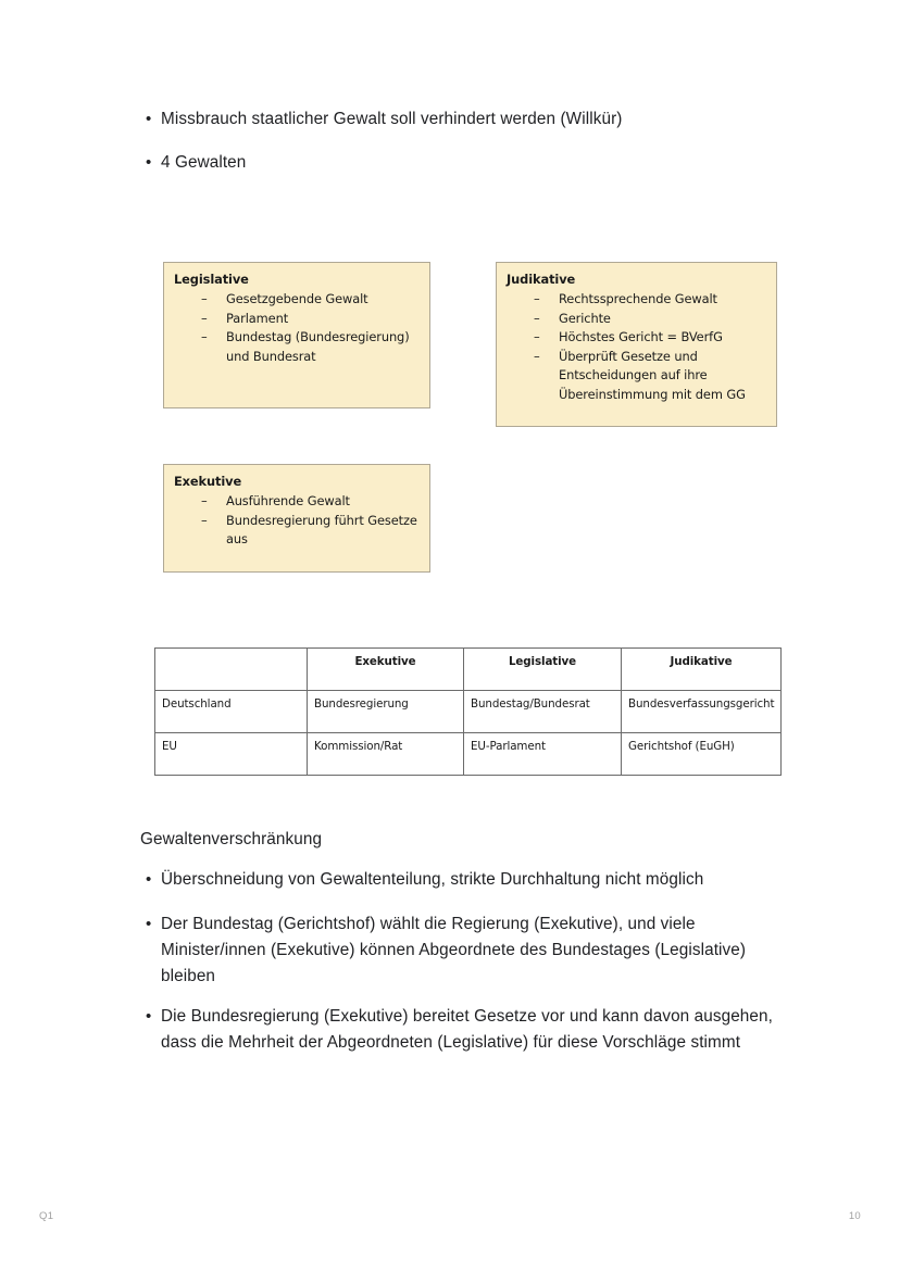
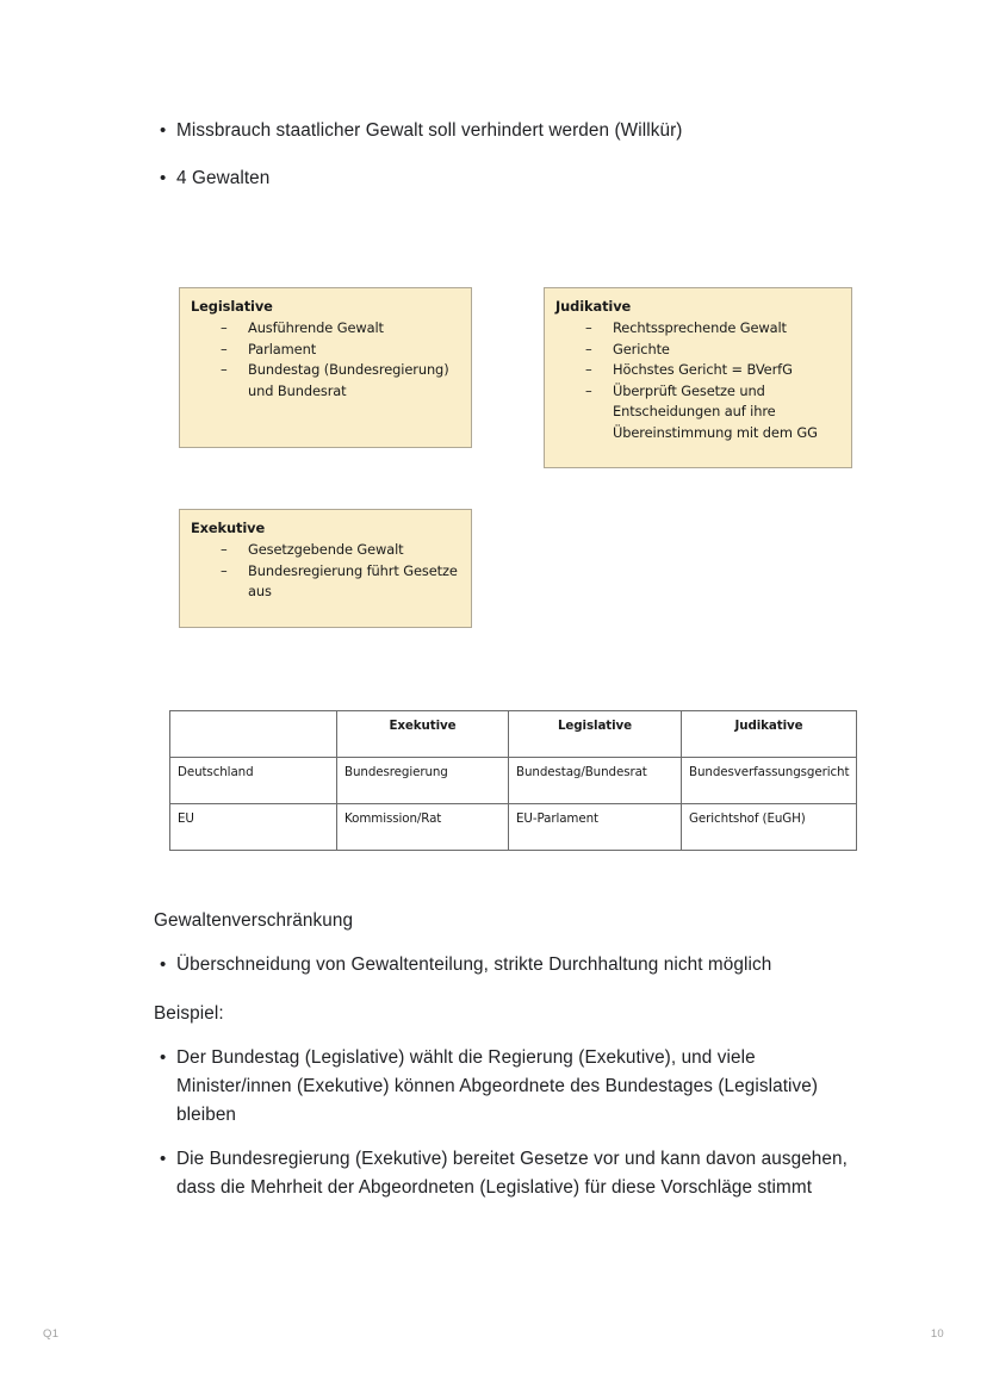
  •
  Missbrauch staatlicher Gewalt soll verhindert werden (Willkür)
  •
  4 Gewalten
  Legislative
  –
- Gesetzgebende Gewalt
+ Ausführende Gewalt
  –
  Parlament
  –
  Bundestag (Bundesregierung) und Bundesrat
  Judikative
  –
  Rechtssprechende Gewalt
  –
  Gerichte
  –
  Höchstes Gericht = BVerfG
  –
  Überprüft Gesetze und Entscheidungen auf ihre Übereinstimmung mit dem GG
  Exekutive
  –
- Ausführende Gewalt
+ Gesetzgebende Gewalt
  –
  Bundesregierung führt Gesetze aus
  	Exekutive	Legislative	Judikative
  Deutschland	Bundesregierung	Bundestag/Bundesrat	Bundesverfassungsgericht
  EU	Kommission/Rat	EU-Parlament	Gerichtshof (EuGH)
  Gewaltenverschränkung
  •
  Überschneidung von Gewaltenteilung, strikte Durchhaltung nicht möglich
+ Beispiel:
  •
- Der Bundestag (Gerichtshof) wählt die Regierung (Exekutive), und viele Minister/innen (Exekutive) können Abgeordnete des Bundestages (Legislative) bleiben
+ Der Bundestag (Legislative) wählt die Regierung (Exekutive), und viele Minister/innen (Exekutive) können Abgeordnete des Bundestages (Legislative) bleiben
  •
  Die Bundesregierung (Exekutive) bereitet Gesetze vor und kann davon ausgehen, dass die Mehrheit der Abgeordneten (Legislative) für diese Vorschläge stimmt
  Q1
  10
